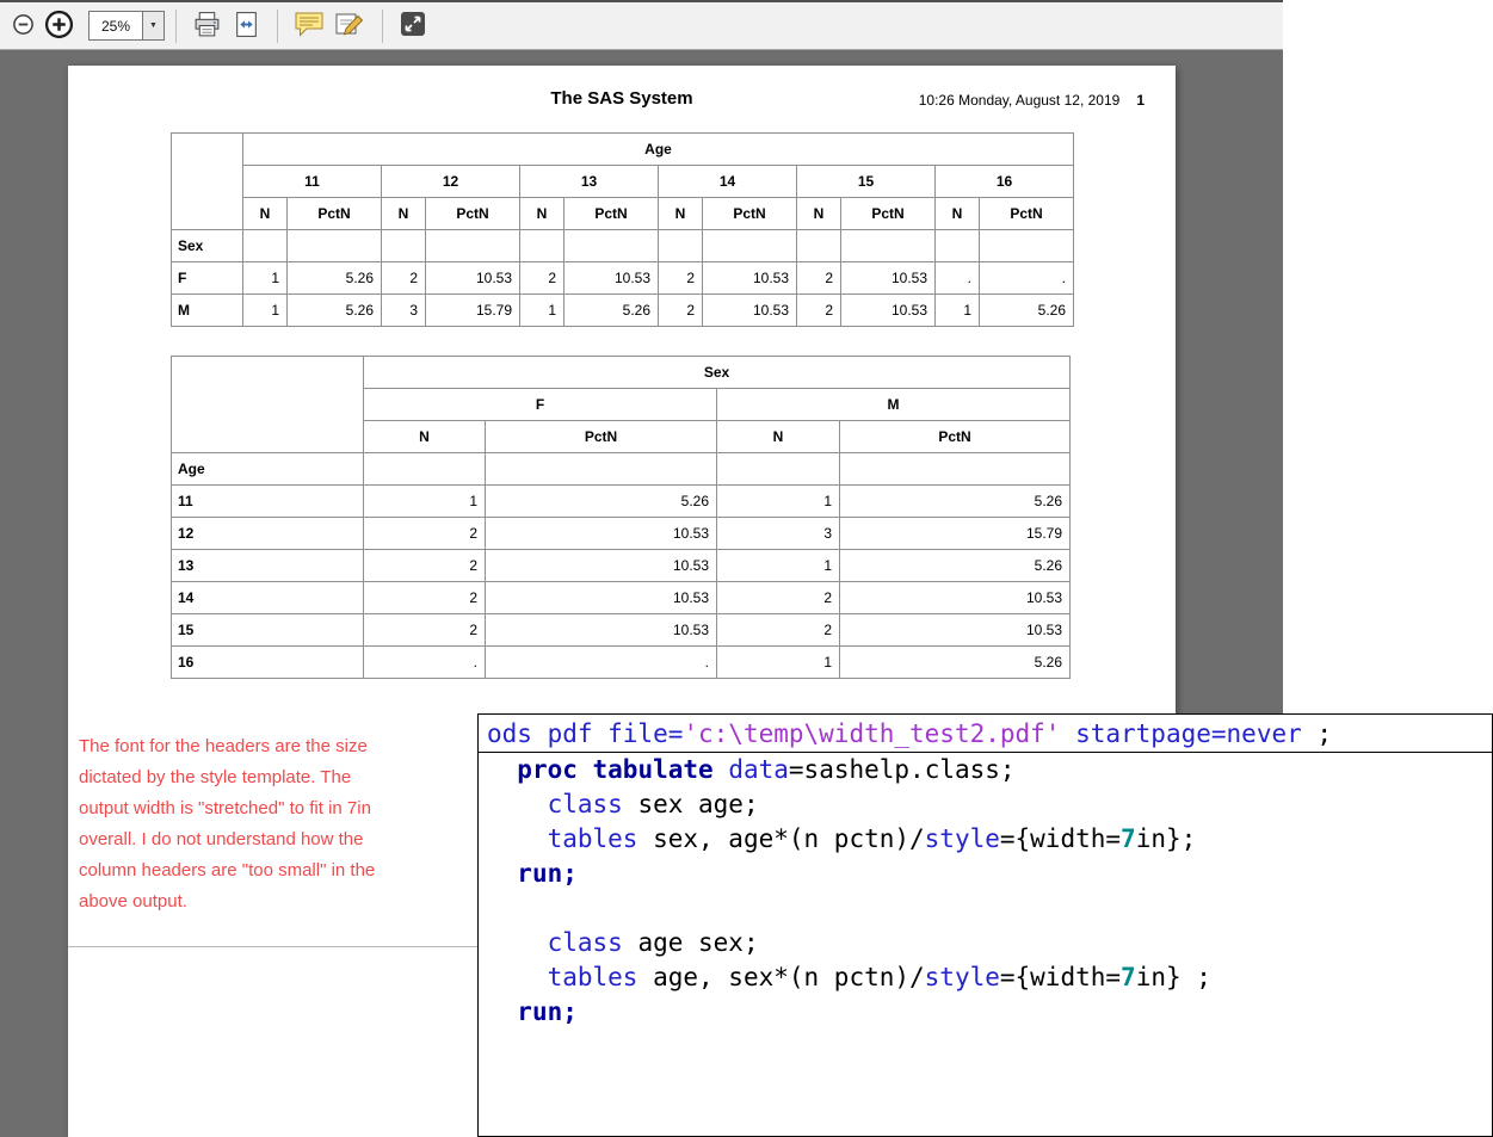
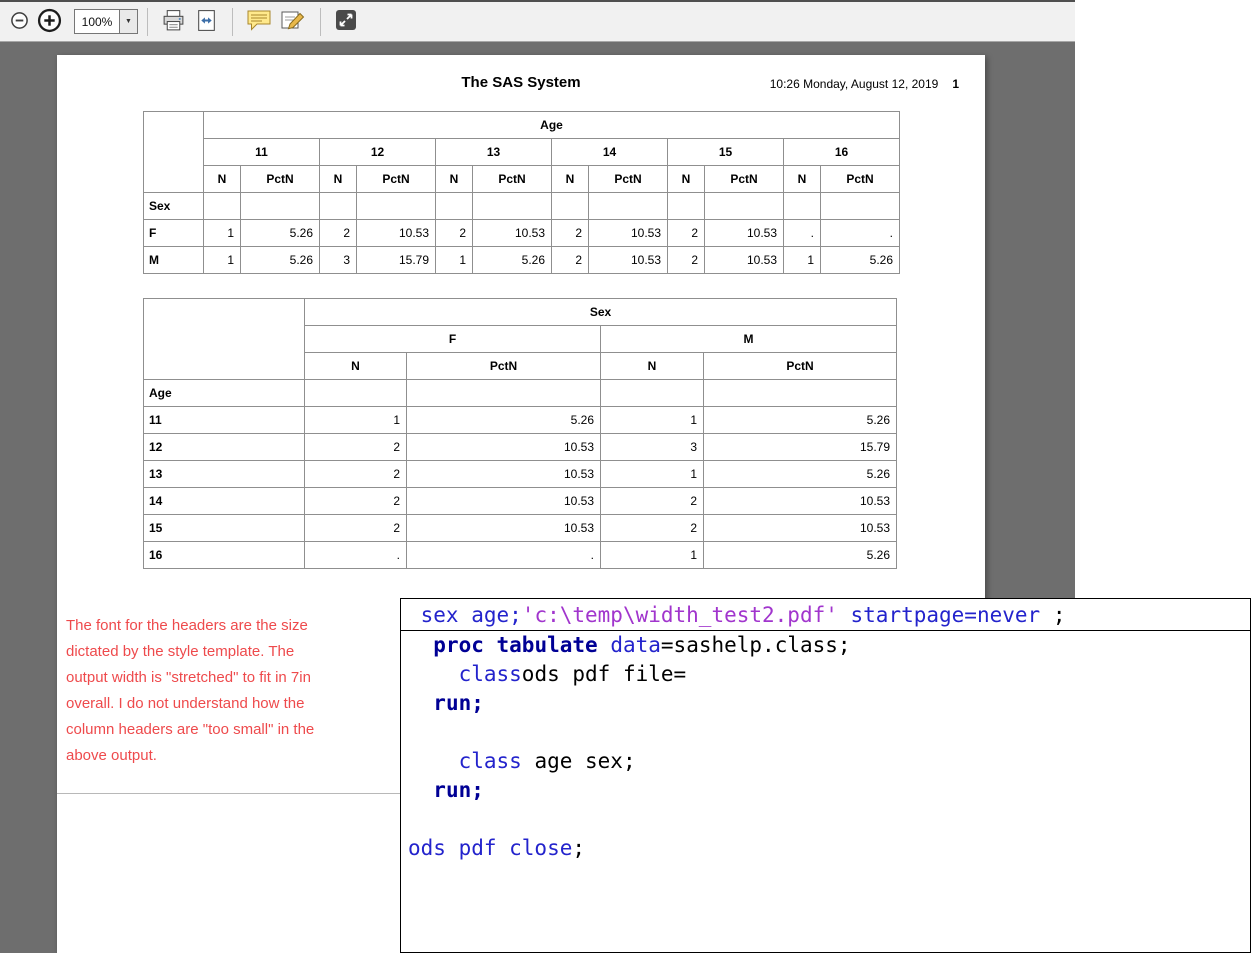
- 25%
+ 100%
  The SAS System
  10:26 Monday, August 12, 2019
  1
  	Age
  11	12	13	14	15	16
  N	PctN	N	PctN	N	PctN	N	PctN	N	PctN	N	PctN
  Sex
  F	1	5.26	2	10.53	2	10.53	2	10.53	2	10.53	.	.
  M	1	5.26	3	15.79	1	5.26	2	10.53	2	10.53	1	5.26
  	Sex
  F	M
  N	PctN	N	PctN
  Age
  11	1	5.26	1	5.26
  12	2	10.53	3	15.79
  13	2	10.53	1	5.26
  14	2	10.53	2	10.53
  15	2	10.53	2	10.53
  16	.	.	1	5.26
  The font for the headers are the size
  dictated by the style template. The
  output width is "stretched" to fit in 7in
  overall. I do not understand how the
  column headers are "too small" in the
  above output.
- ods pdf file='c:\temp\width_test2.pdf' startpage=never ;
+ sex age;'c:\temp\width_test2.pdf' startpage=never ;
  proc tabulate data=sashelp.class;
- class sex age;
+ classods pdf file=
- tables sex, age*(n pctn)/style={width=7in};
  run;
  class age sex;
- tables age, sex*(n pctn)/style={width=7in} ;
  run;
+ ods pdf close;
